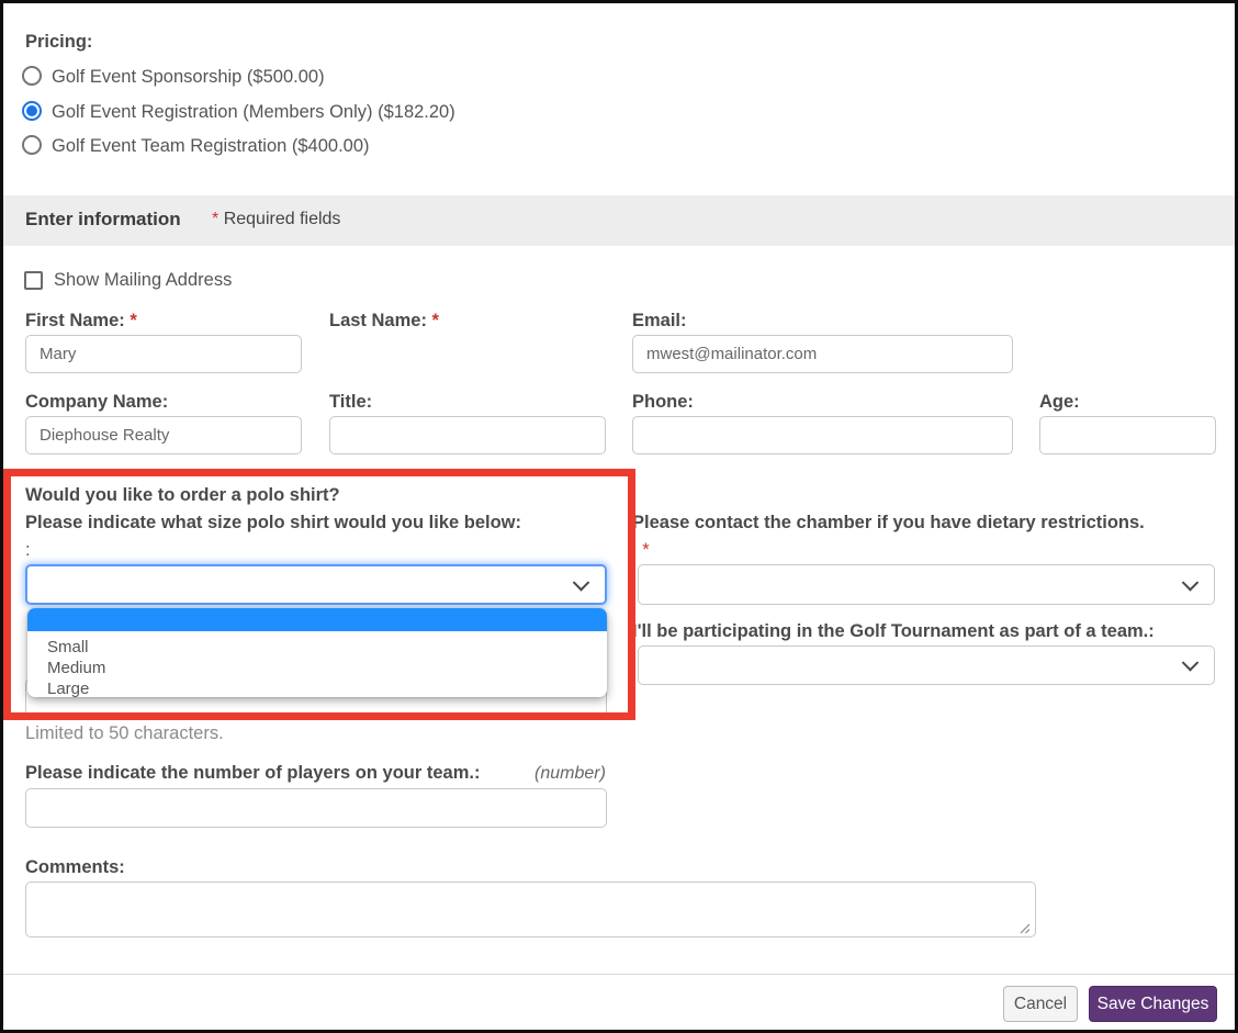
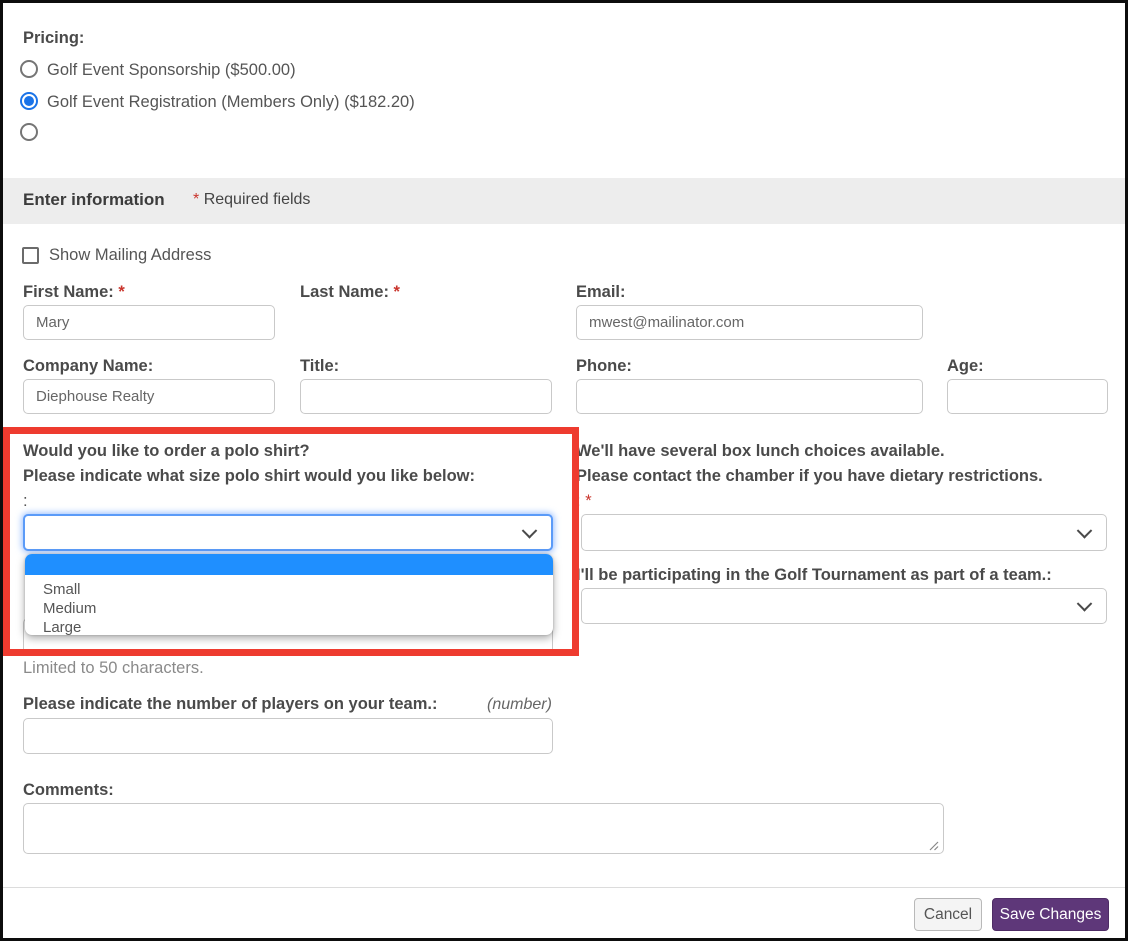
  Pricing:
  Golf Event Sponsorship ($500.00)
  Golf Event Registration (Members Only) ($182.20)
- Golf Event Team Registration ($400.00)
  Enter information
  * Required fields
  Show Mailing Address
  First Name: *
  Mary
  Last Name: *
  Email:
  mwest@mailinator.com
  Company Name:
  Diephouse Realty
  Title:
  Phone:
  Age:
  Would you like to order a polo shirt?
  Please indicate what size polo shirt would you like below:
  :
  Small
  Medium
  Large
+ We'll have several box lunch choices available.
  Please contact the chamber if you have dietary restrictions.
  : *
  I'll be participating in the Golf Tournament as part of a team.:
  Limited to 50 characters.
  Please indicate the number of players on your team.:
  (number)
  Comments:
  Cancel
  Save Changes
